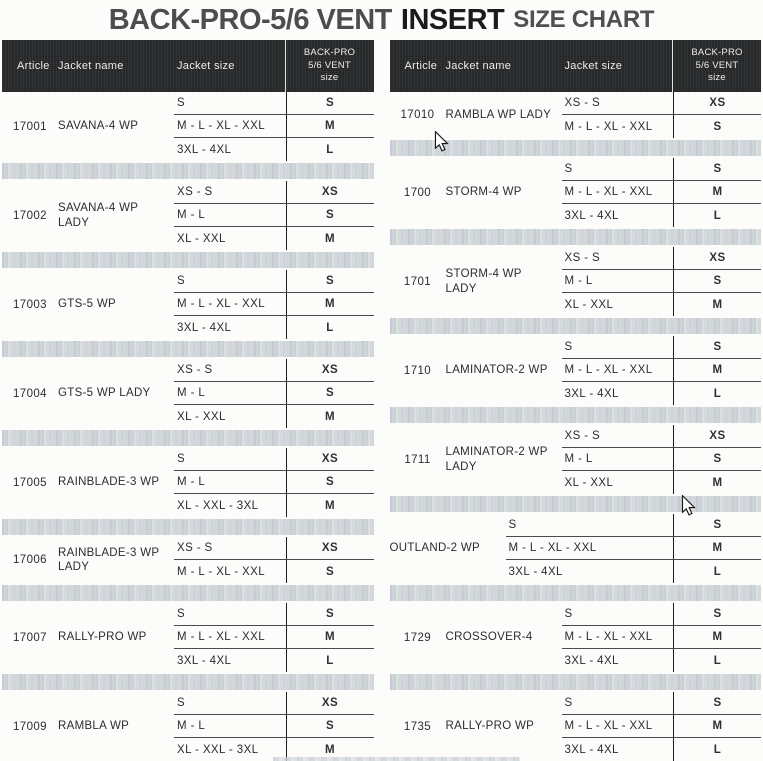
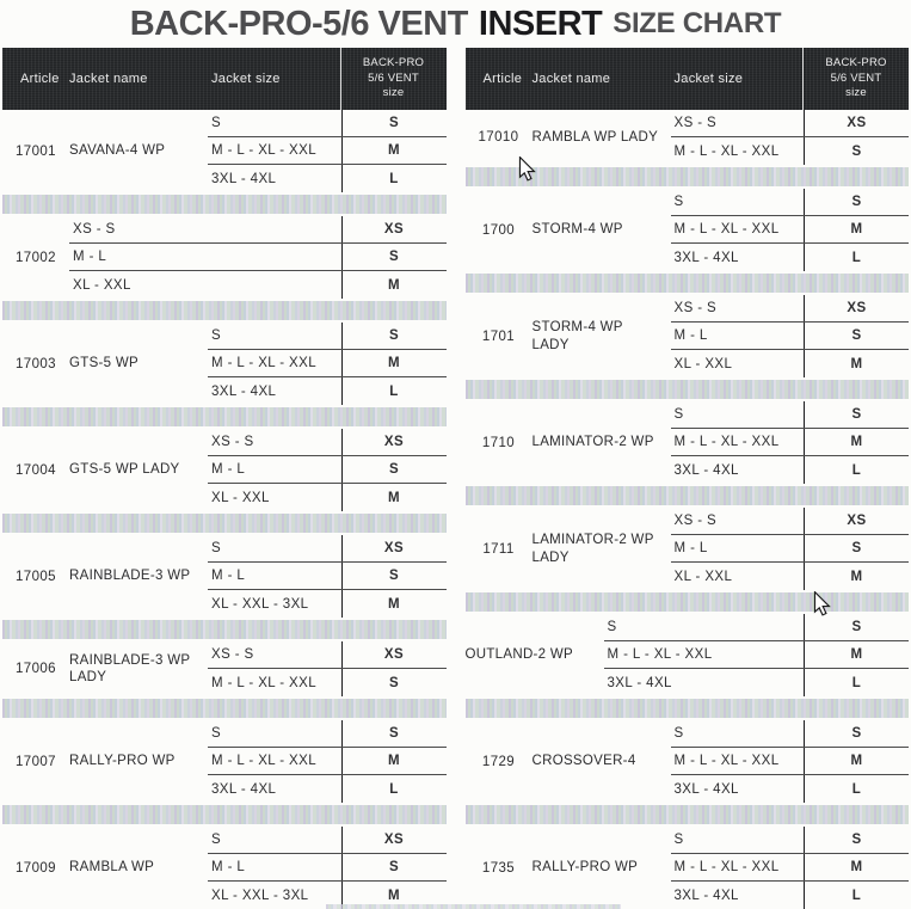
  BACK-PRO-5/6 VENT
  INSERT
  SIZE CHART
  Article
  Jacket name
  Jacket size
  BACK-PRO
  5/6 VENT
  size
  17001
  SAVANA-4 WP
  S
  S
  M - L - XL - XXL
  M
  3XL - 4XL
  L
  17002
- SAVANA-4 WP LADY
  XS - S
  XS
  M - L
  S
  XL - XXL
  M
  17003
  GTS-5 WP
  S
  S
  M - L - XL - XXL
  M
  3XL - 4XL
  L
  17004
  GTS-5 WP LADY
  XS - S
  XS
  M - L
  S
  XL - XXL
  M
  17005
  RAINBLADE-3 WP
  S
  XS
  M - L
  S
  XL - XXL - 3XL
  M
  17006
  RAINBLADE-3 WP LADY
  XS - S
  XS
  M - L - XL - XXL
  S
  17007
  RALLY-PRO WP
  S
  S
  M - L - XL - XXL
  M
  3XL - 4XL
  L
  17009
  RAMBLA WP
  S
  XS
  M - L
  S
  XL - XXL - 3XL
  M
  Article
  Jacket name
  Jacket size
  BACK-PRO
  5/6 VENT
  size
  17010
  RAMBLA WP LADY
  XS - S
  XS
  M - L - XL - XXL
  S
  1700
  STORM-4 WP
  S
  S
  M - L - XL - XXL
  M
  3XL - 4XL
  L
  1701
  STORM-4 WP LADY
  XS - S
  XS
  M - L
  S
  XL - XXL
  M
  1710
  LAMINATOR-2 WP
  S
  S
  M - L - XL - XXL
  M
  3XL - 4XL
  L
  1711
  LAMINATOR-2 WP LADY
  XS - S
  XS
  M - L
  S
  XL - XXL
  M
  OUTLAND-2 WP
  S
  S
  M - L - XL - XXL
  M
  3XL - 4XL
  L
  1729
  CROSSOVER-4
  S
  S
  M - L - XL - XXL
  M
  3XL - 4XL
  L
  1735
  RALLY-PRO WP
  S
  S
  M - L - XL - XXL
  M
  3XL - 4XL
  L
